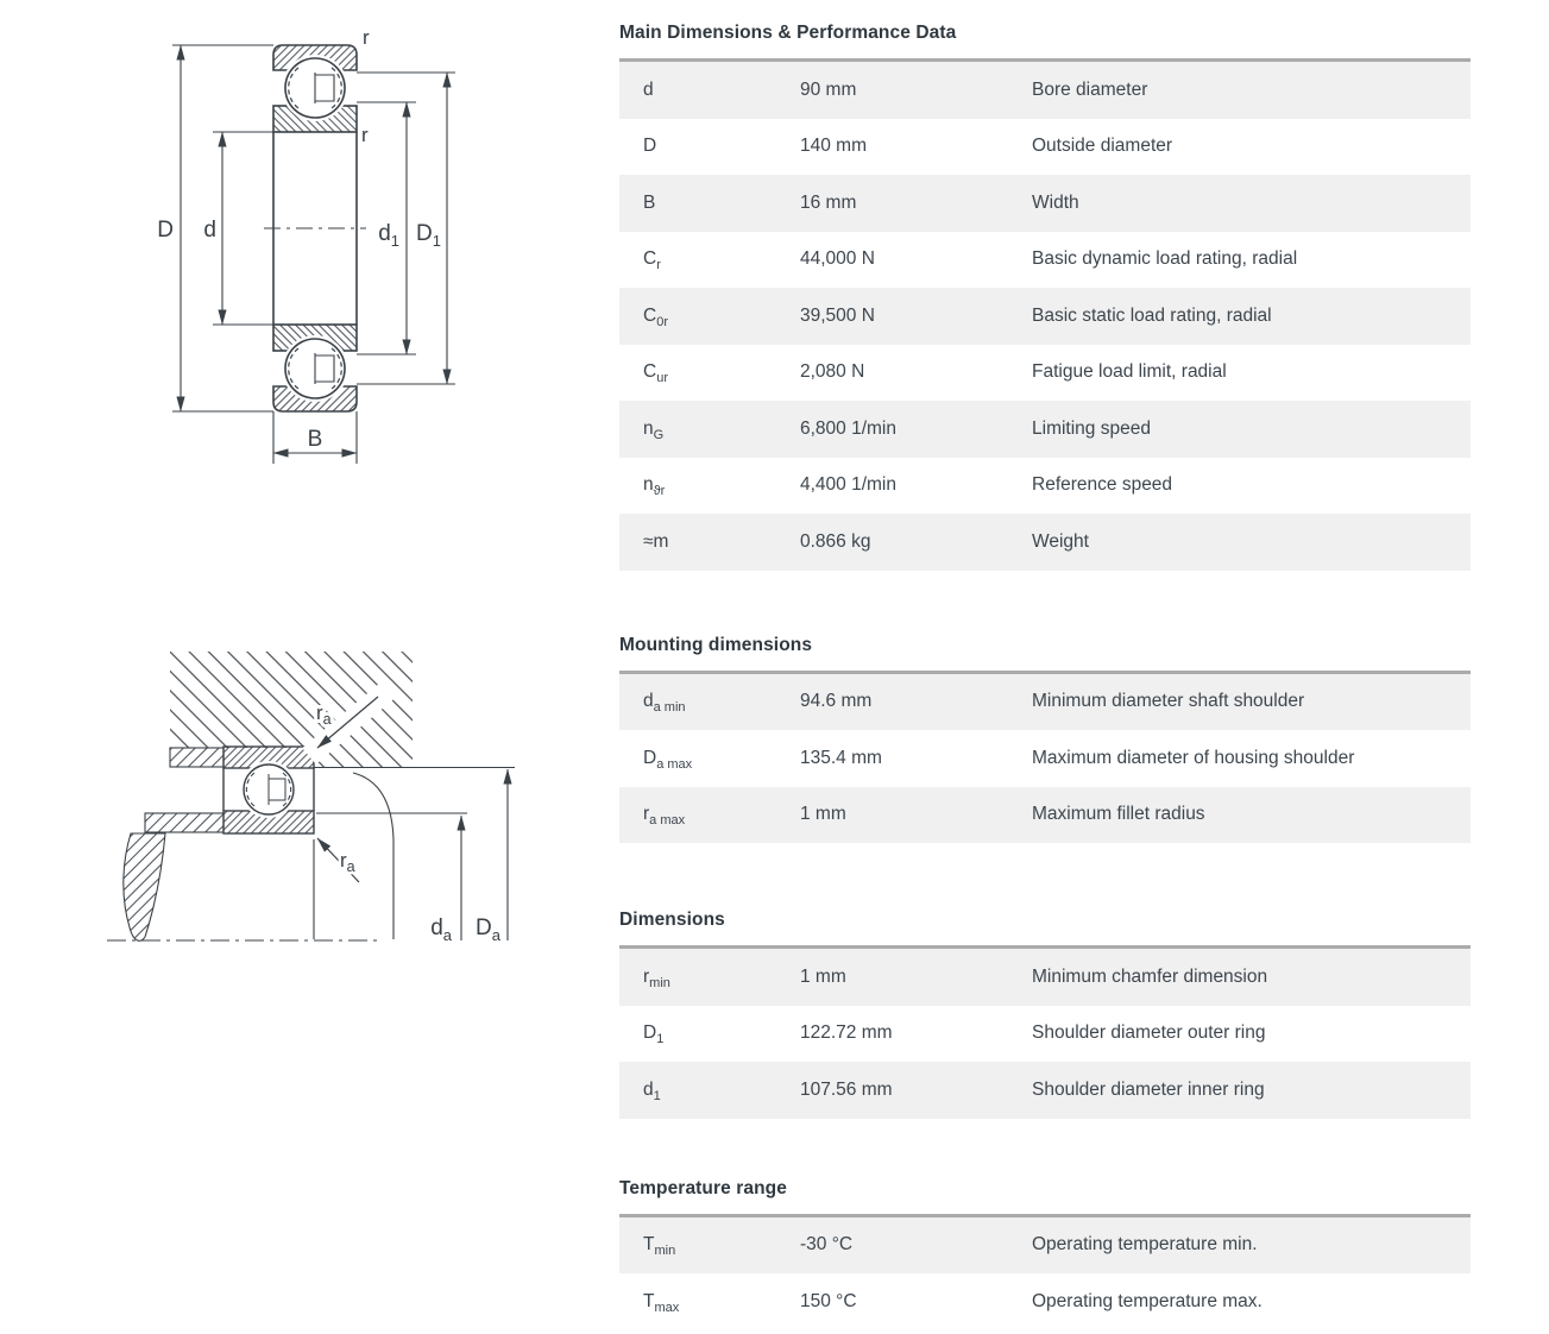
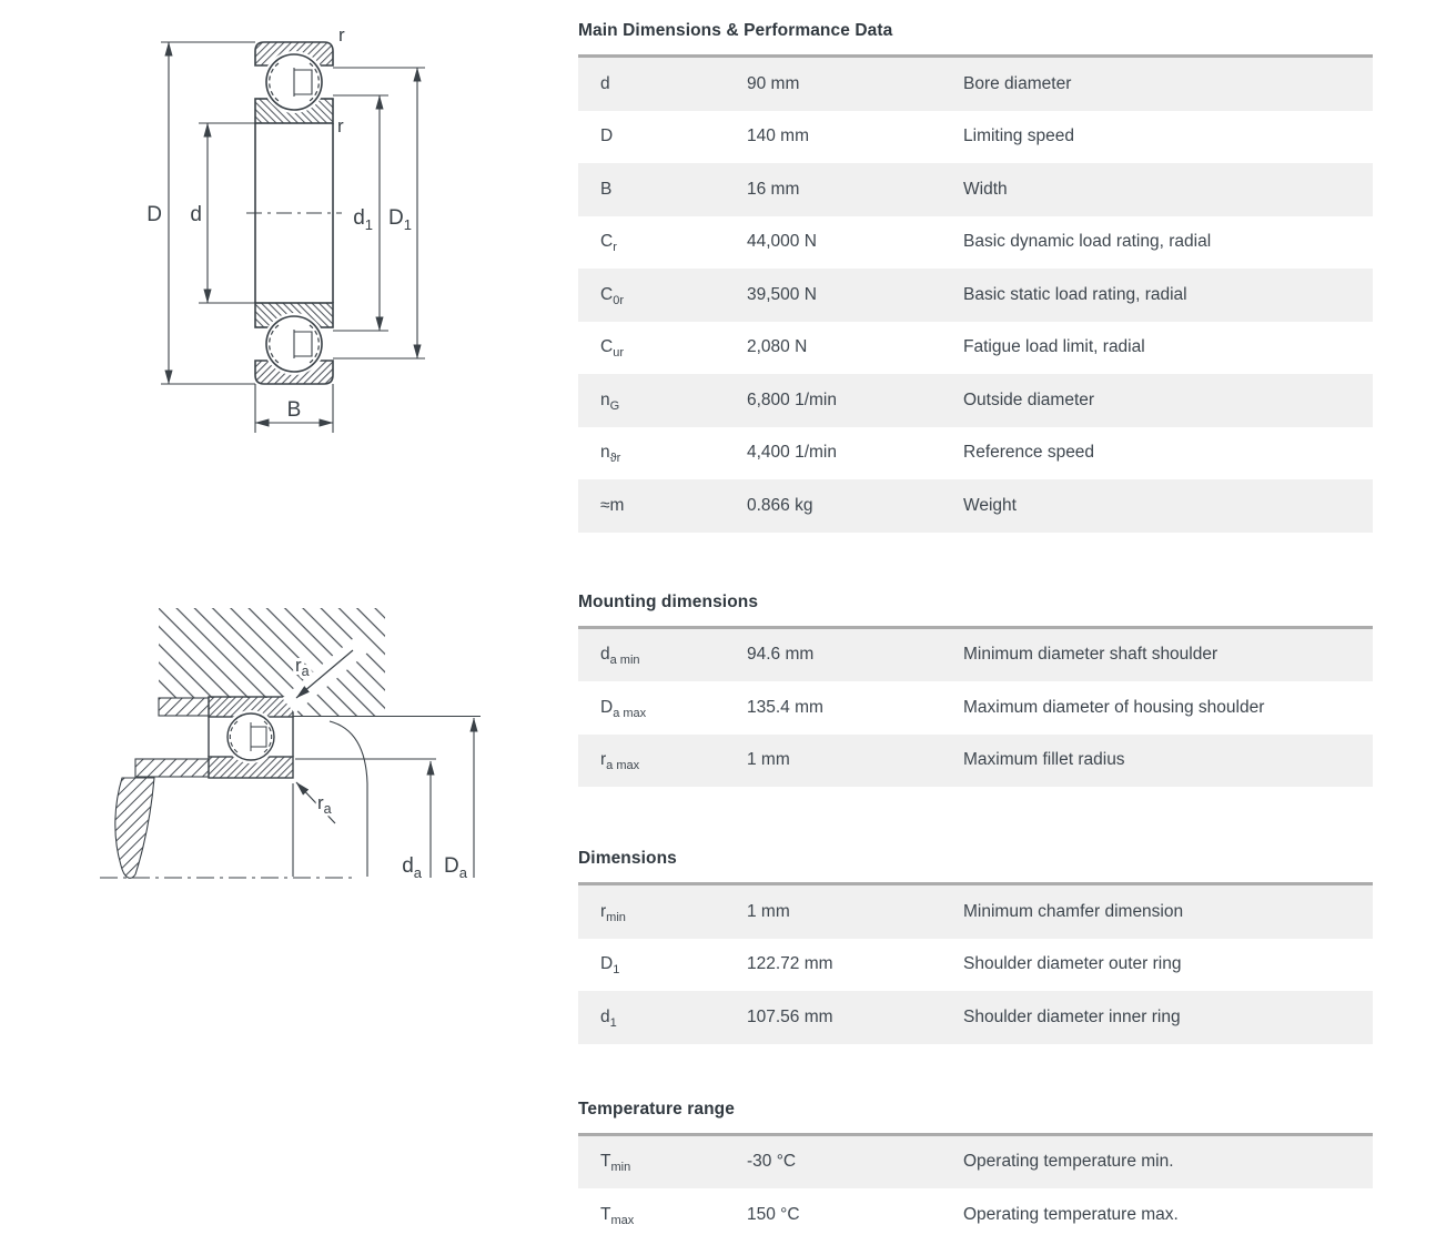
  D
  d
  d1
  D1
  r
  r
  B
  ra
  ra
  da
  Da
  Main Dimensions & Performance Data
  d
  90 mm
  Bore diameter
  D
  140 mm
- Outside diameter
+ Limiting speed
  B
  16 mm
  Width
  Cr
  44,000 N
  Basic dynamic load rating, radial
  C0r
  39,500 N
  Basic static load rating, radial
  Cur
  2,080 N
  Fatigue load limit, radial
  nG
  6,800 1/min
- Limiting speed
+ Outside diameter
  nϑr
  4,400 1/min
  Reference speed
  ≈m
  0.866 kg
  Weight
  Mounting dimensions
  da min
  94.6 mm
  Minimum diameter shaft shoulder
  Da max
  135.4 mm
  Maximum diameter of housing shoulder
  ra max
  1 mm
  Maximum fillet radius
  Dimensions
  rmin
  1 mm
  Minimum chamfer dimension
  D1
  122.72 mm
  Shoulder diameter outer ring
  d1
  107.56 mm
  Shoulder diameter inner ring
  Temperature range
  Tmin
  -30 °C
  Operating temperature min.
  Tmax
  150 °C
  Operating temperature max.
